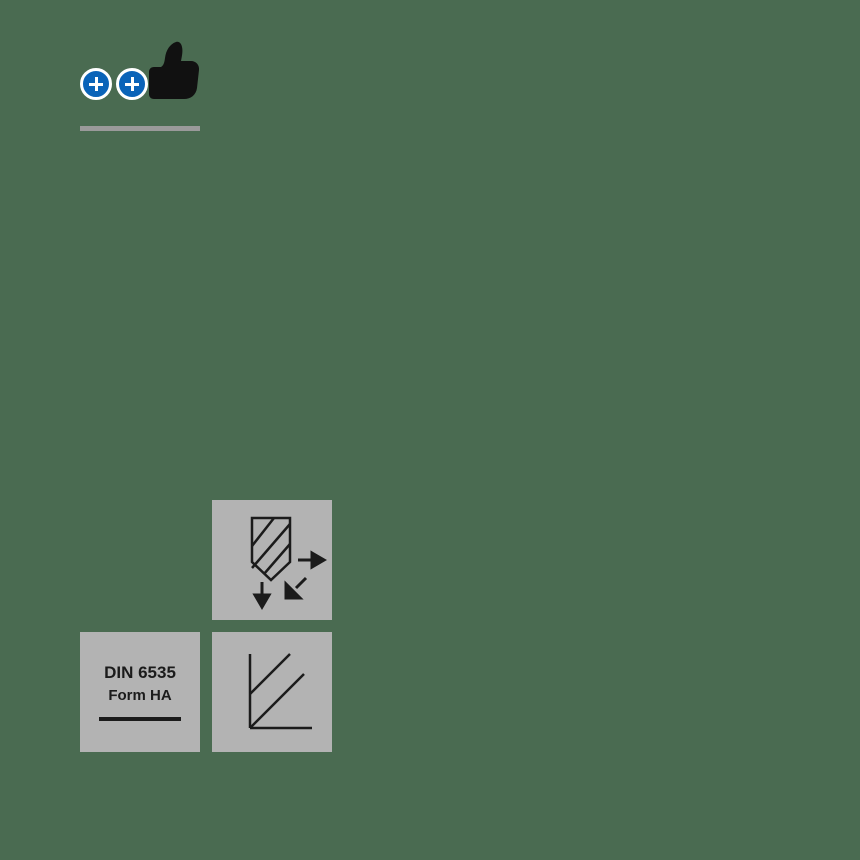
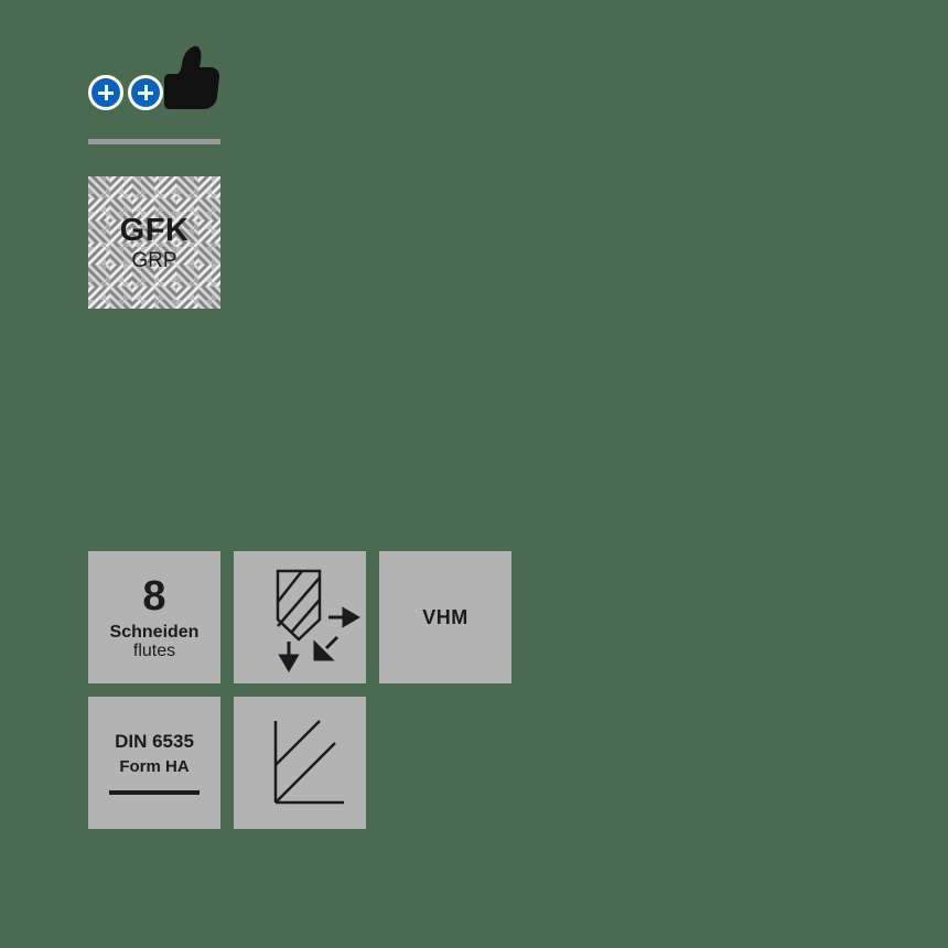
+ GFK
+ GRP
+ 8
+ Schneiden
+ flutes
+ VHM
  DIN 6535
  Form HA
